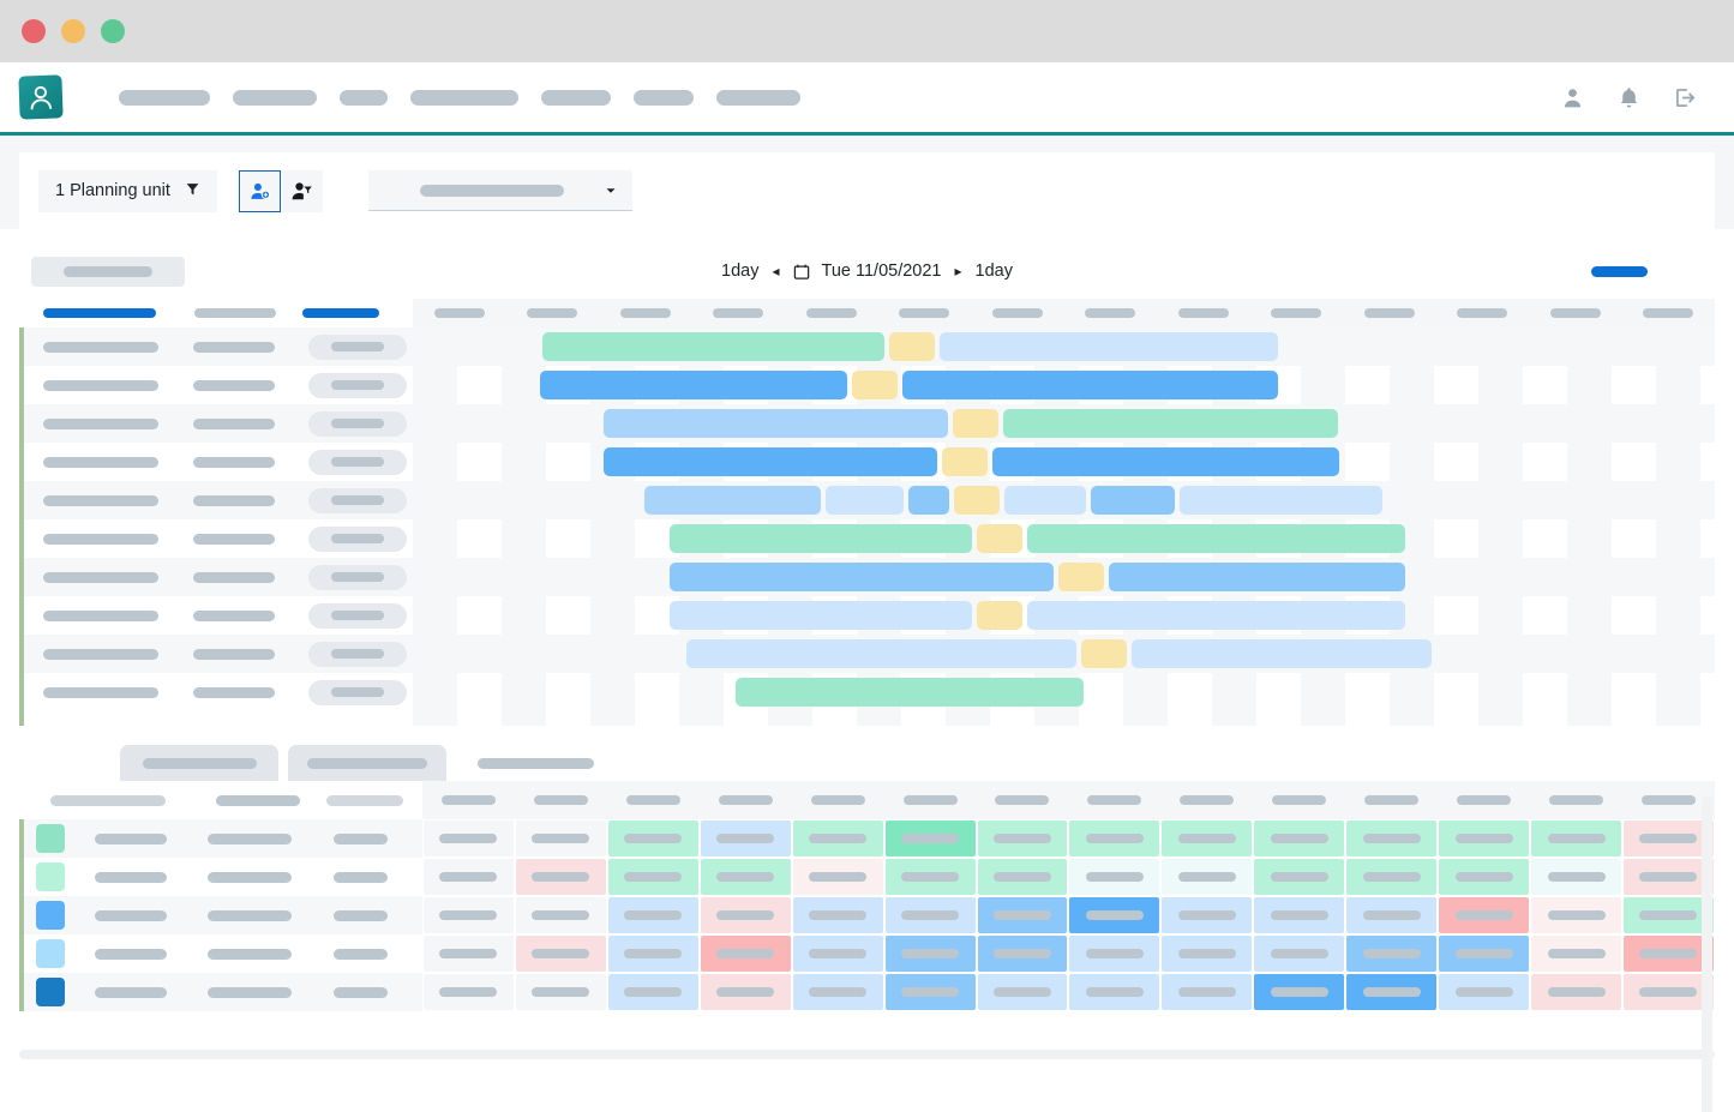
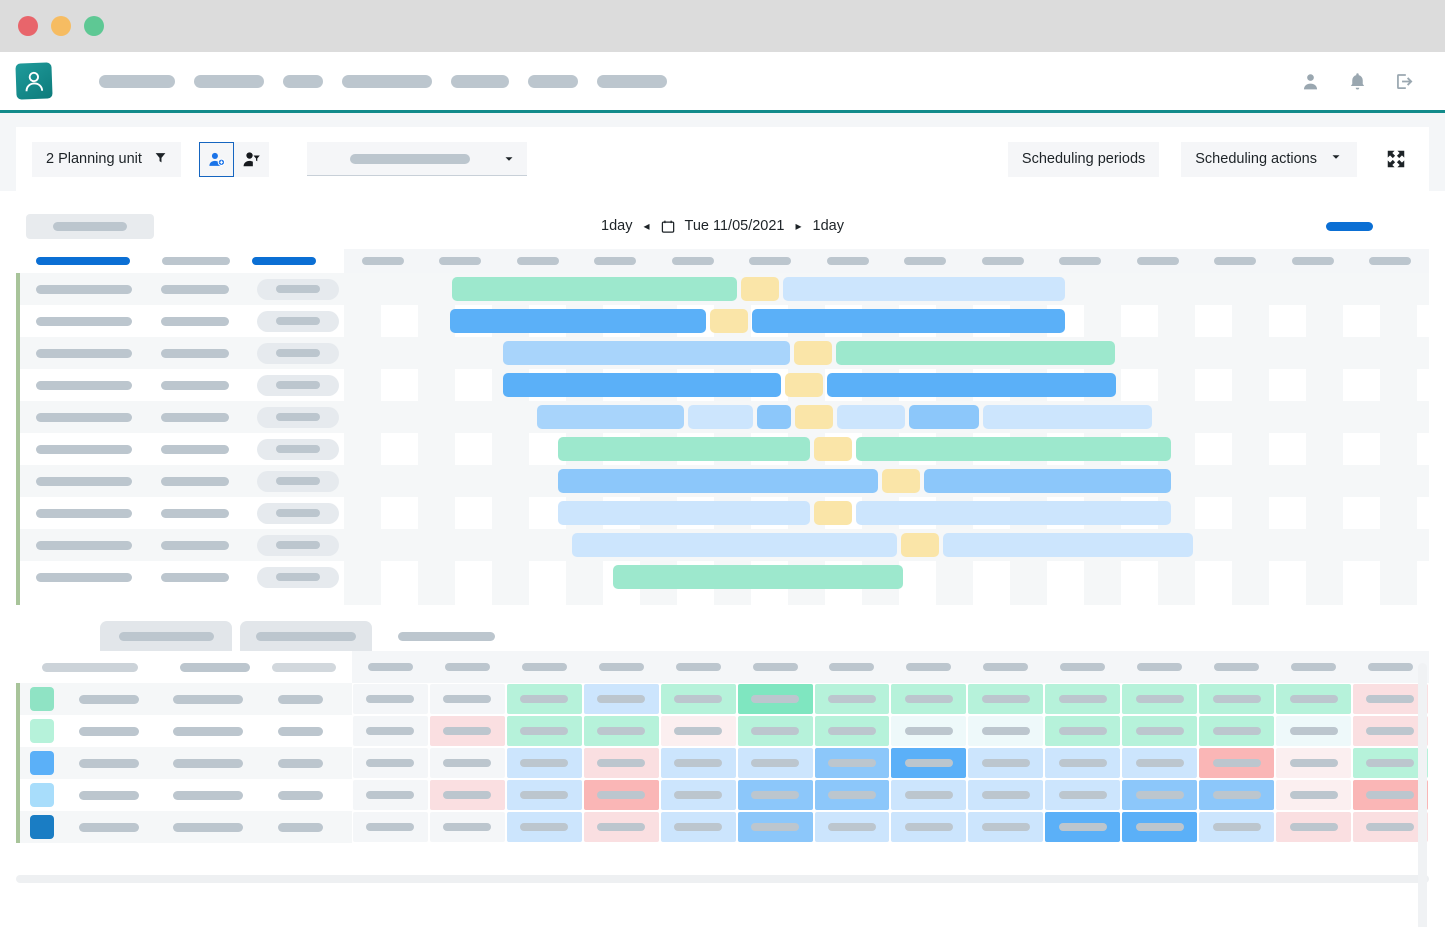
- 1 Planning unit
+ 2 Planning unit
+ Scheduling periods
+ Scheduling actions
  1day
  ◂
  Tue 11/05/2021
  ▸
  1day
